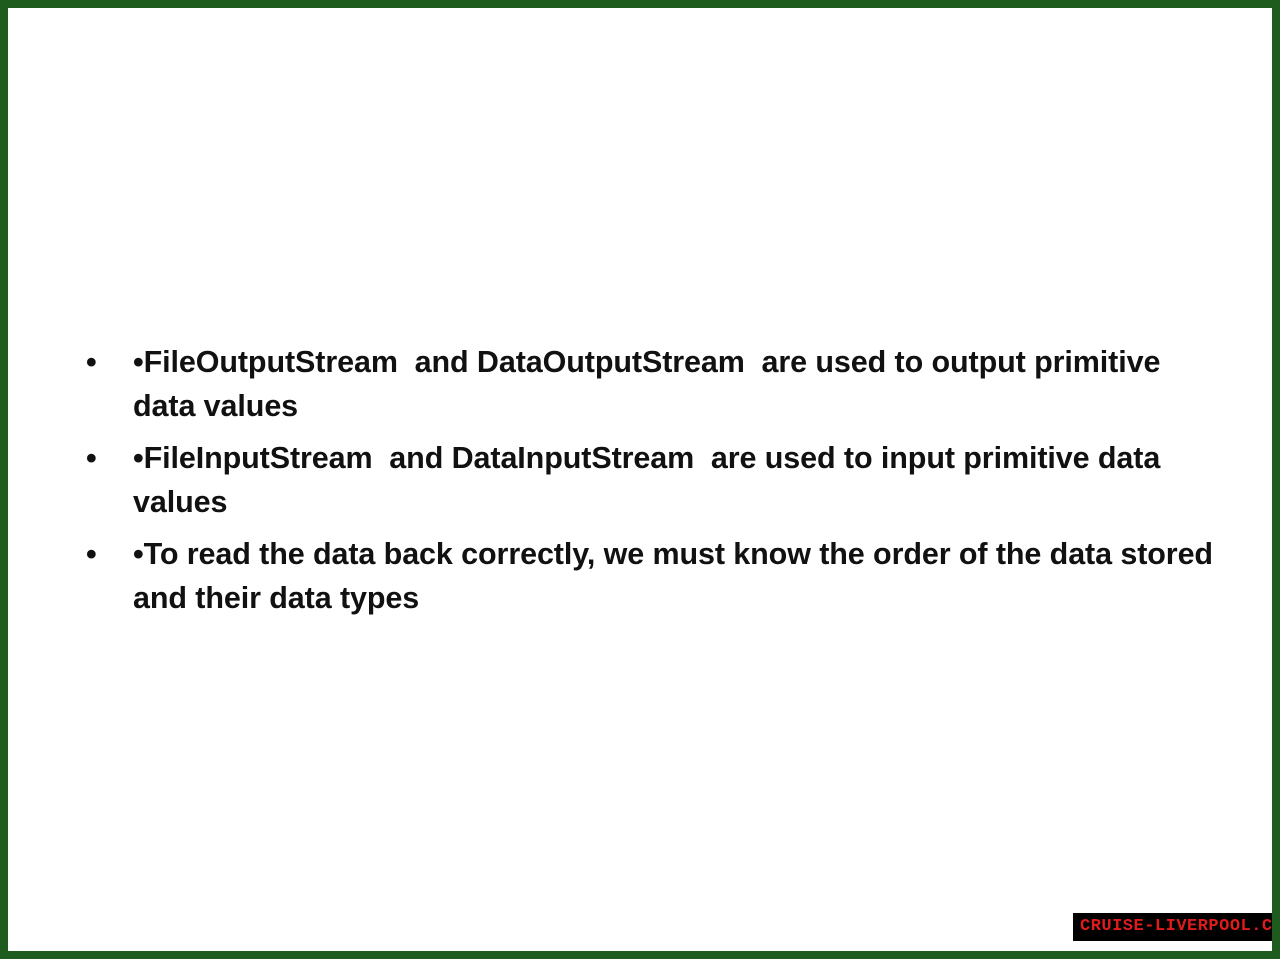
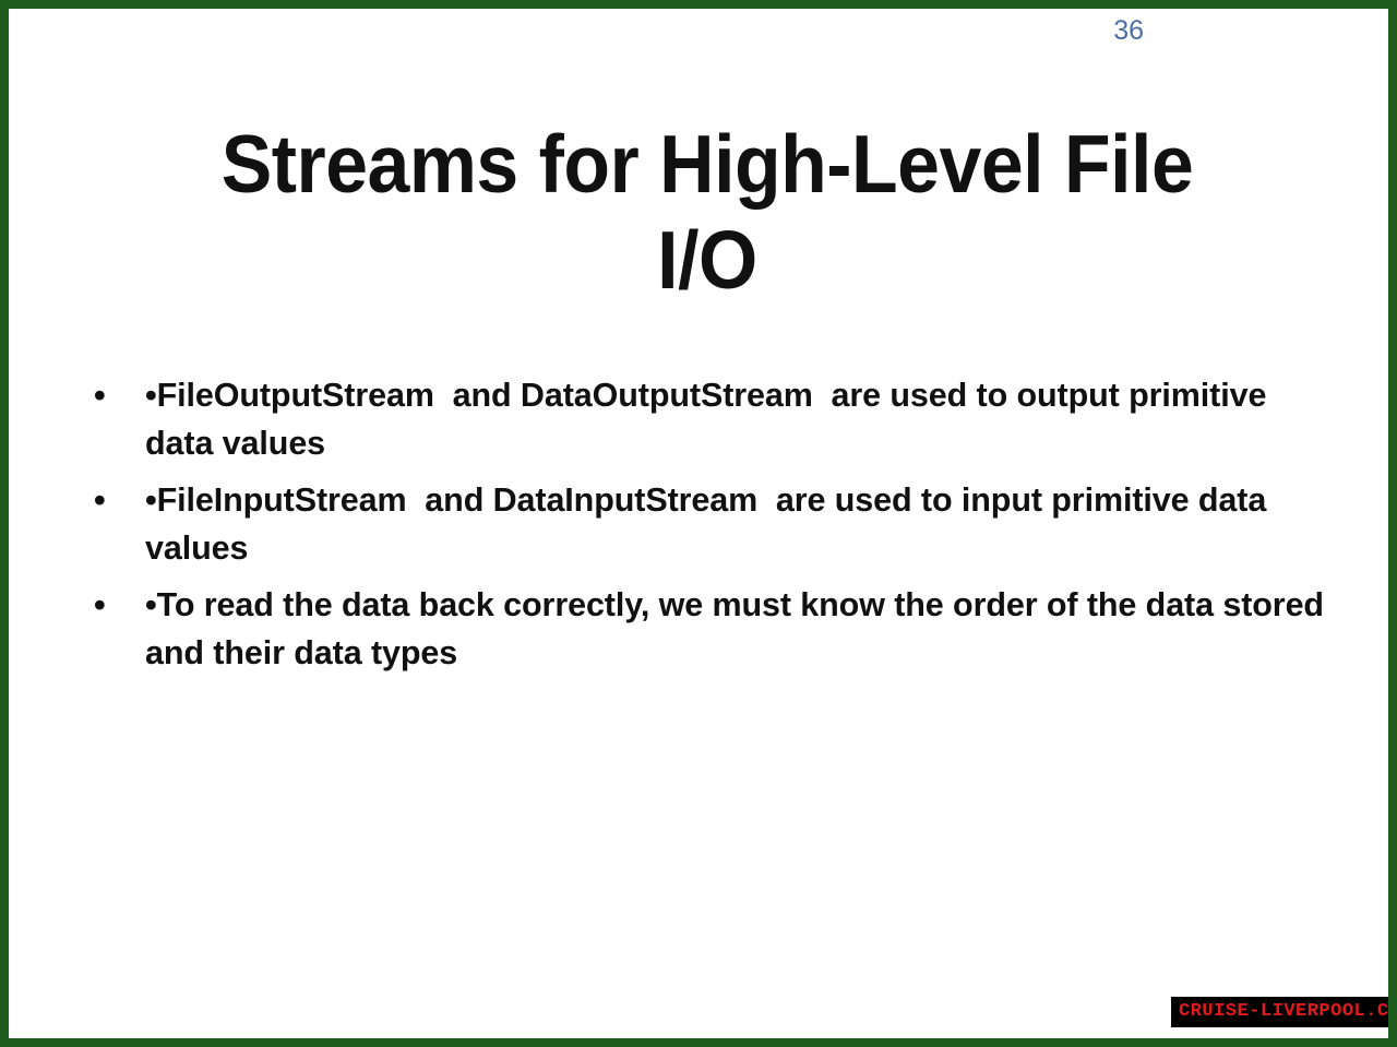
+ 36
+ Streams for High-Level File I/O
  •
  •FileOutputStream and DataOutputStream are used to output primitive data values
  •
  •FileInputStream and DataInputStream are used to input primitive data values
  •
  •To read the data back correctly, we must know the order of the data stored and their data types
  CRUISE-LIVERPOOL.C
